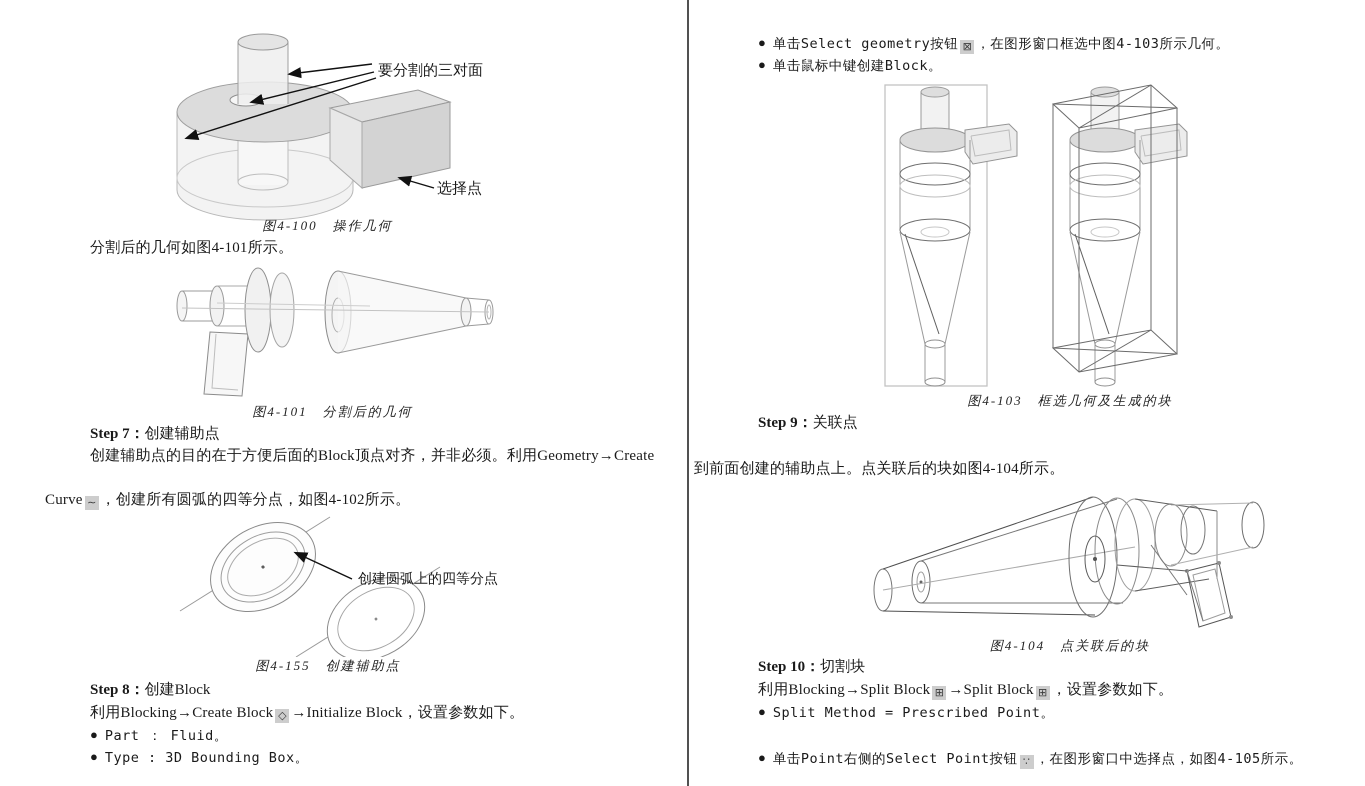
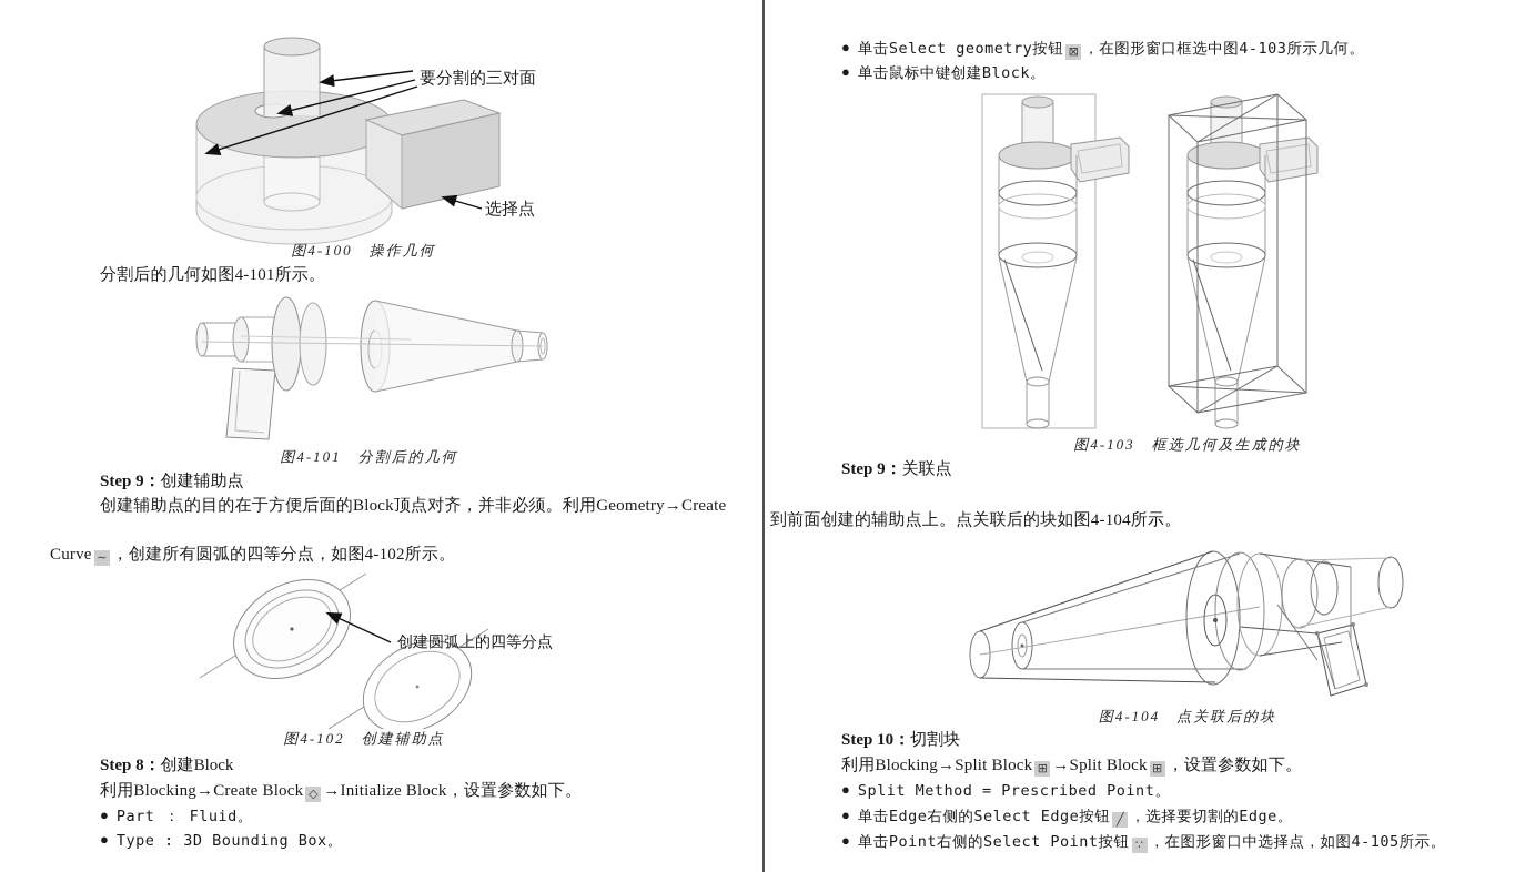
  要分割的三对面
  选择点
  图4-100 操作几何
  分割后的几何如图4-101所示。
  图4-101 分割后的几何
- Step 7：创建辅助点
+ Step 9：创建辅助点
  创建辅助点的目的在于方便后面的Block顶点对齐，并非必须。利用Geometry→Create
  Curve ∼ ，创建所有圆弧的四等分点，如图4-102所示。
  创建圆弧上的四等分点
- 图4-155 创建辅助点
+ 图4-102 创建辅助点
  Step 8：创建Block
  利用Blocking→Create Block ◇ →Initialize Block，设置参数如下。
  ● Part ： Fluid。
  ● Type : 3D Bounding Box。
  ● 单击Select geometry按钮 ⊠ ，在图形窗口框选中图4-103所示几何。
  ● 单击鼠标中键创建Block。
  图4-103 框选几何及生成的块
  Step 9：关联点
  到前面创建的辅助点上。点关联后的块如图4-104所示。
  图4-104 点关联后的块
  Step 10：切割块
  利用Blocking→Split Block ⊞ →Split Block ⊞ ，设置参数如下。
  ● Split Method = Prescribed Point。
+ ● 单击Edge右侧的Select Edge按钮 ╱ ，选择要切割的Edge。
  ● 单击Point右侧的Select Point按钮 ∵ ，在图形窗口中选择点，如图4-105所示。
